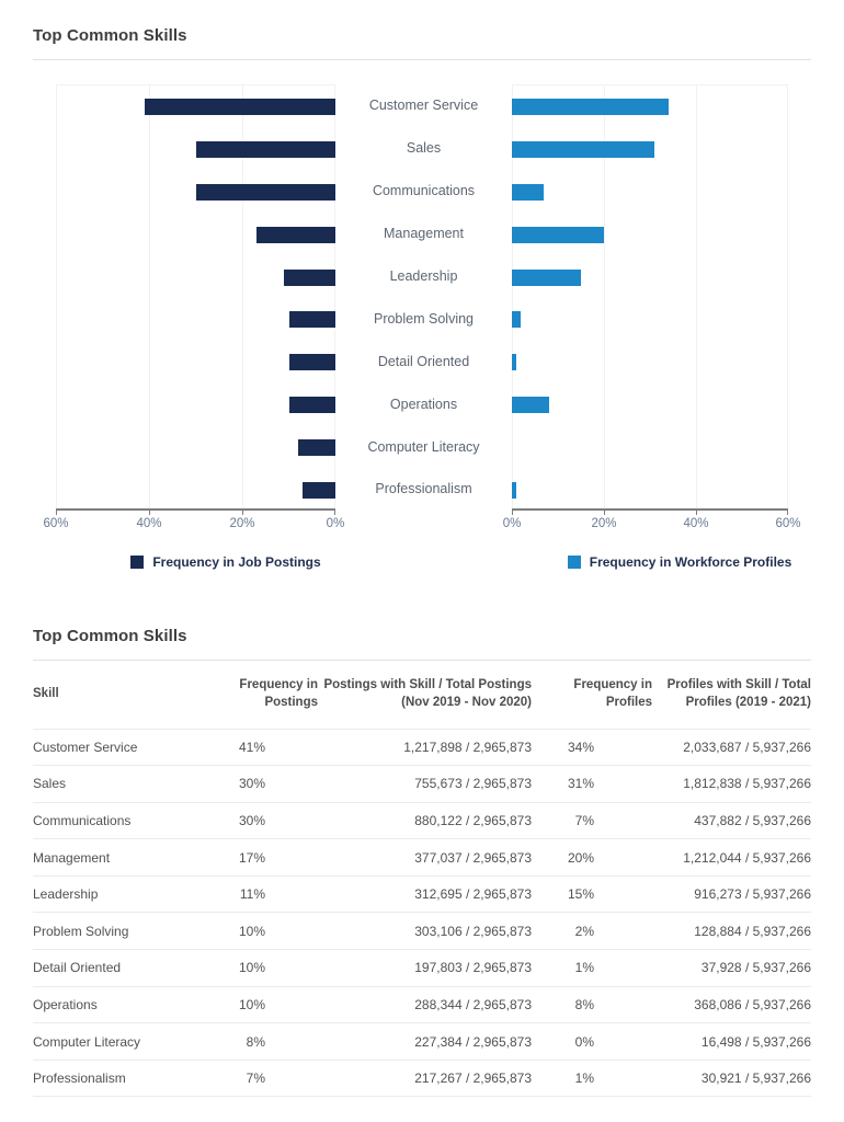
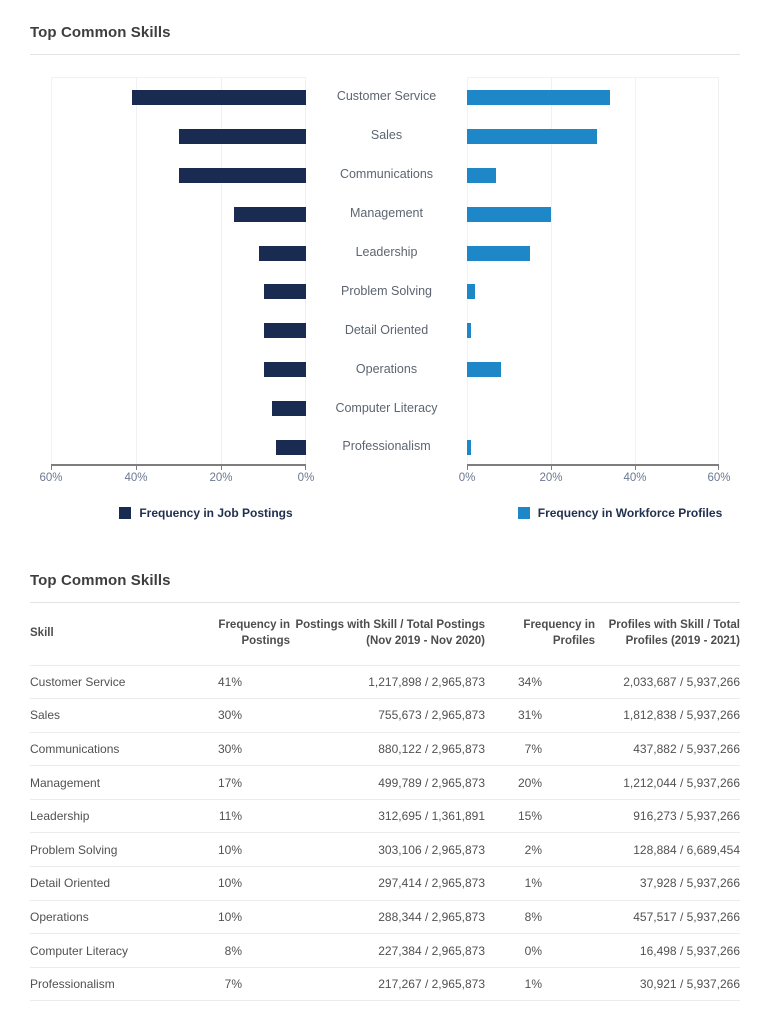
  Top Common Skills
  Customer Service
  Sales
  Communications
  Management
  Leadership
  Problem Solving
  Detail Oriented
  Operations
  Computer Literacy
  Professionalism
  60%
  40%
  20%
  0%
  0%
  20%
  40%
  60%
  Frequency in Job Postings
  Frequency in Workforce Profiles
  Top Common Skills
  Skill	Frequency in Postings	Postings with Skill / Total Postings (Nov 2019 - Nov 2020)	Frequency in Profiles	Profiles with Skill / Total Profiles (2019 - 2021)
  Customer Service	41%	1,217,898 / 2,965,873	34%	2,033,687 / 5,937,266
  Sales	30%	755,673 / 2,965,873	31%	1,812,838 / 5,937,266
  Communications	30%	880,122 / 2,965,873	7%	437,882 / 5,937,266
- Management	17%	377,037 / 2,965,873	20%	1,212,044 / 5,937,266
+ Management	17%	499,789 / 2,965,873	20%	1,212,044 / 5,937,266
- Leadership	11%	312,695 / 2,965,873	15%	916,273 / 5,937,266
+ Leadership	11%	312,695 / 1,361,891	15%	916,273 / 5,937,266
- Problem Solving	10%	303,106 / 2,965,873	2%	128,884 / 5,937,266
+ Problem Solving	10%	303,106 / 2,965,873	2%	128,884 / 6,689,454
- Detail Oriented	10%	197,803 / 2,965,873	1%	37,928 / 5,937,266
+ Detail Oriented	10%	297,414 / 2,965,873	1%	37,928 / 5,937,266
- Operations	10%	288,344 / 2,965,873	8%	368,086 / 5,937,266
+ Operations	10%	288,344 / 2,965,873	8%	457,517 / 5,937,266
  Computer Literacy	8%	227,384 / 2,965,873	0%	16,498 / 5,937,266
  Professionalism	7%	217,267 / 2,965,873	1%	30,921 / 5,937,266
